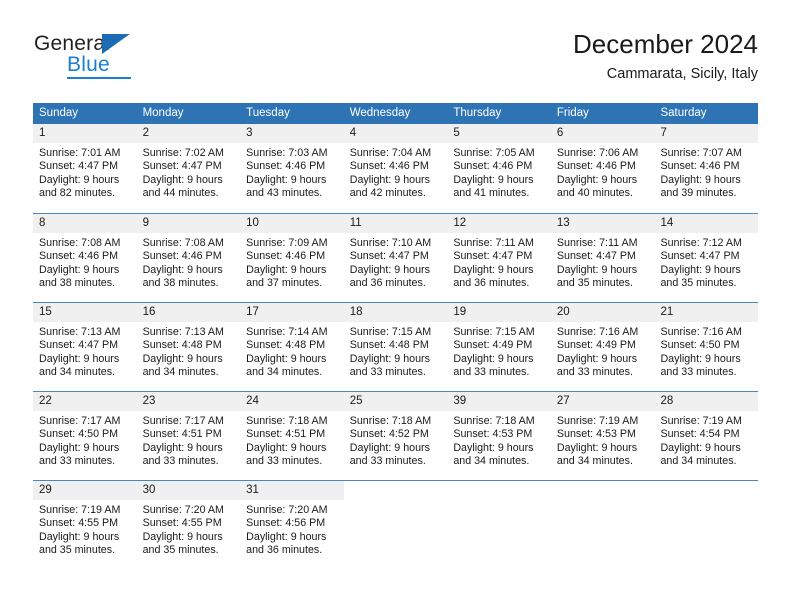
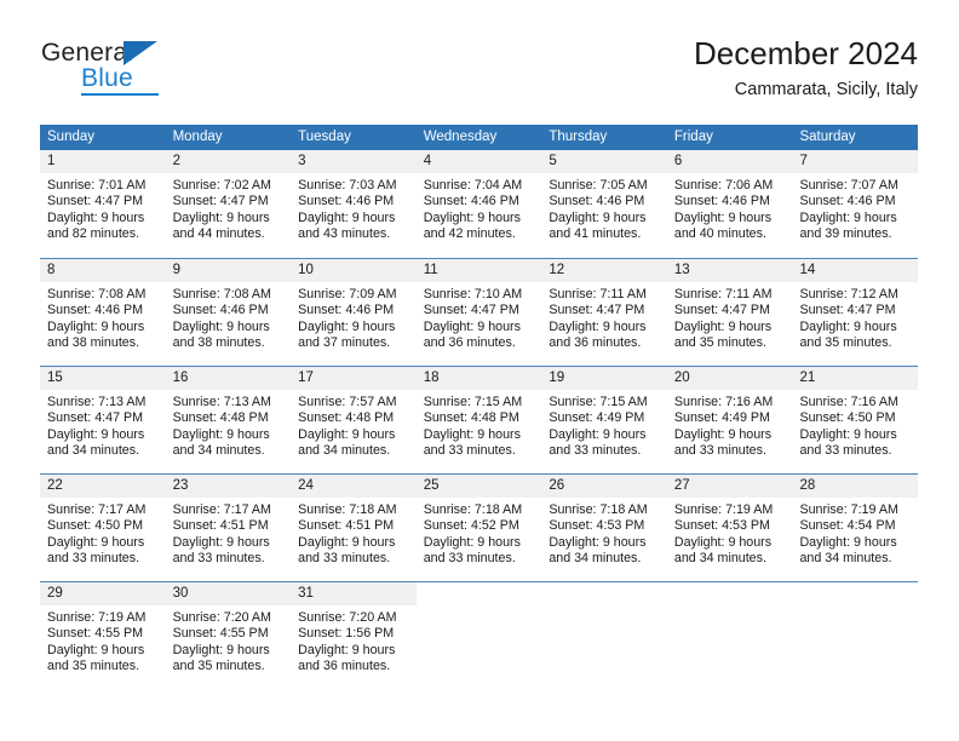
  General
  Blue
  December 2024
  Cammarata, Sicily, Italy
  Sunday
  Monday
  Tuesday
  Wednesday
  Thursday
  Friday
  Saturday
  1
  Sunrise: 7:01 AM
  Sunset: 4:47 PM
  Daylight: 9 hours
  and 82 minutes.
  2
  Sunrise: 7:02 AM
  Sunset: 4:47 PM
  Daylight: 9 hours
  and 44 minutes.
  3
  Sunrise: 7:03 AM
  Sunset: 4:46 PM
  Daylight: 9 hours
  and 43 minutes.
  4
  Sunrise: 7:04 AM
  Sunset: 4:46 PM
  Daylight: 9 hours
  and 42 minutes.
  5
  Sunrise: 7:05 AM
  Sunset: 4:46 PM
  Daylight: 9 hours
  and 41 minutes.
  6
  Sunrise: 7:06 AM
  Sunset: 4:46 PM
  Daylight: 9 hours
  and 40 minutes.
  7
  Sunrise: 7:07 AM
  Sunset: 4:46 PM
  Daylight: 9 hours
  and 39 minutes.
  8
  Sunrise: 7:08 AM
  Sunset: 4:46 PM
  Daylight: 9 hours
  and 38 minutes.
  9
  Sunrise: 7:08 AM
  Sunset: 4:46 PM
  Daylight: 9 hours
  and 38 minutes.
  10
  Sunrise: 7:09 AM
  Sunset: 4:46 PM
  Daylight: 9 hours
  and 37 minutes.
  11
  Sunrise: 7:10 AM
  Sunset: 4:47 PM
  Daylight: 9 hours
  and 36 minutes.
  12
  Sunrise: 7:11 AM
  Sunset: 4:47 PM
  Daylight: 9 hours
  and 36 minutes.
  13
  Sunrise: 7:11 AM
  Sunset: 4:47 PM
  Daylight: 9 hours
  and 35 minutes.
  14
  Sunrise: 7:12 AM
  Sunset: 4:47 PM
  Daylight: 9 hours
  and 35 minutes.
  15
  Sunrise: 7:13 AM
  Sunset: 4:47 PM
  Daylight: 9 hours
  and 34 minutes.
  16
  Sunrise: 7:13 AM
  Sunset: 4:48 PM
  Daylight: 9 hours
  and 34 minutes.
  17
- Sunrise: 7:14 AM
+ Sunrise: 7:57 AM
  Sunset: 4:48 PM
  Daylight: 9 hours
  and 34 minutes.
  18
  Sunrise: 7:15 AM
  Sunset: 4:48 PM
  Daylight: 9 hours
  and 33 minutes.
  19
  Sunrise: 7:15 AM
  Sunset: 4:49 PM
  Daylight: 9 hours
  and 33 minutes.
  20
  Sunrise: 7:16 AM
  Sunset: 4:49 PM
  Daylight: 9 hours
  and 33 minutes.
  21
  Sunrise: 7:16 AM
  Sunset: 4:50 PM
  Daylight: 9 hours
  and 33 minutes.
  22
  Sunrise: 7:17 AM
  Sunset: 4:50 PM
  Daylight: 9 hours
  and 33 minutes.
  23
  Sunrise: 7:17 AM
  Sunset: 4:51 PM
  Daylight: 9 hours
  and 33 minutes.
  24
  Sunrise: 7:18 AM
  Sunset: 4:51 PM
  Daylight: 9 hours
  and 33 minutes.
  25
  Sunrise: 7:18 AM
  Sunset: 4:52 PM
  Daylight: 9 hours
  and 33 minutes.
- 39
+ 26
  Sunrise: 7:18 AM
  Sunset: 4:53 PM
  Daylight: 9 hours
  and 34 minutes.
  27
  Sunrise: 7:19 AM
  Sunset: 4:53 PM
  Daylight: 9 hours
  and 34 minutes.
  28
  Sunrise: 7:19 AM
  Sunset: 4:54 PM
  Daylight: 9 hours
  and 34 minutes.
  29
  Sunrise: 7:19 AM
  Sunset: 4:55 PM
  Daylight: 9 hours
  and 35 minutes.
  30
  Sunrise: 7:20 AM
  Sunset: 4:55 PM
  Daylight: 9 hours
  and 35 minutes.
  31
  Sunrise: 7:20 AM
- Sunset: 4:56 PM
+ Sunset: 1:56 PM
  Daylight: 9 hours
  and 36 minutes.
